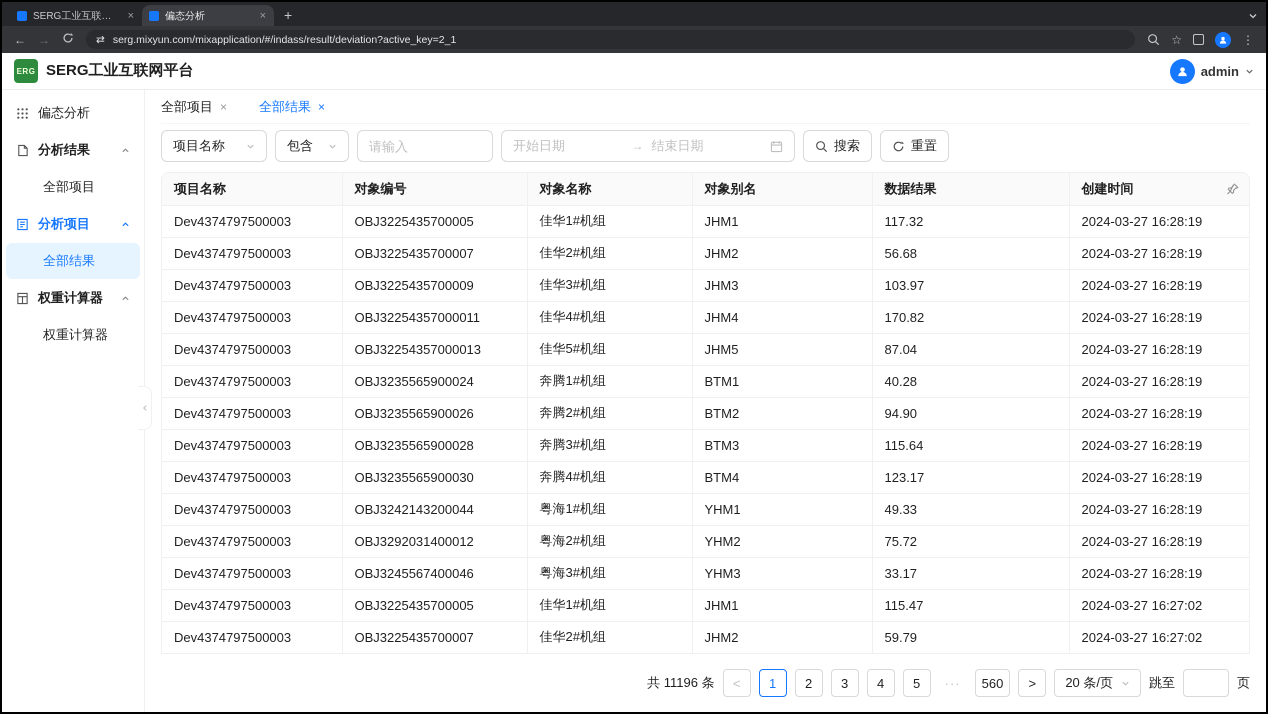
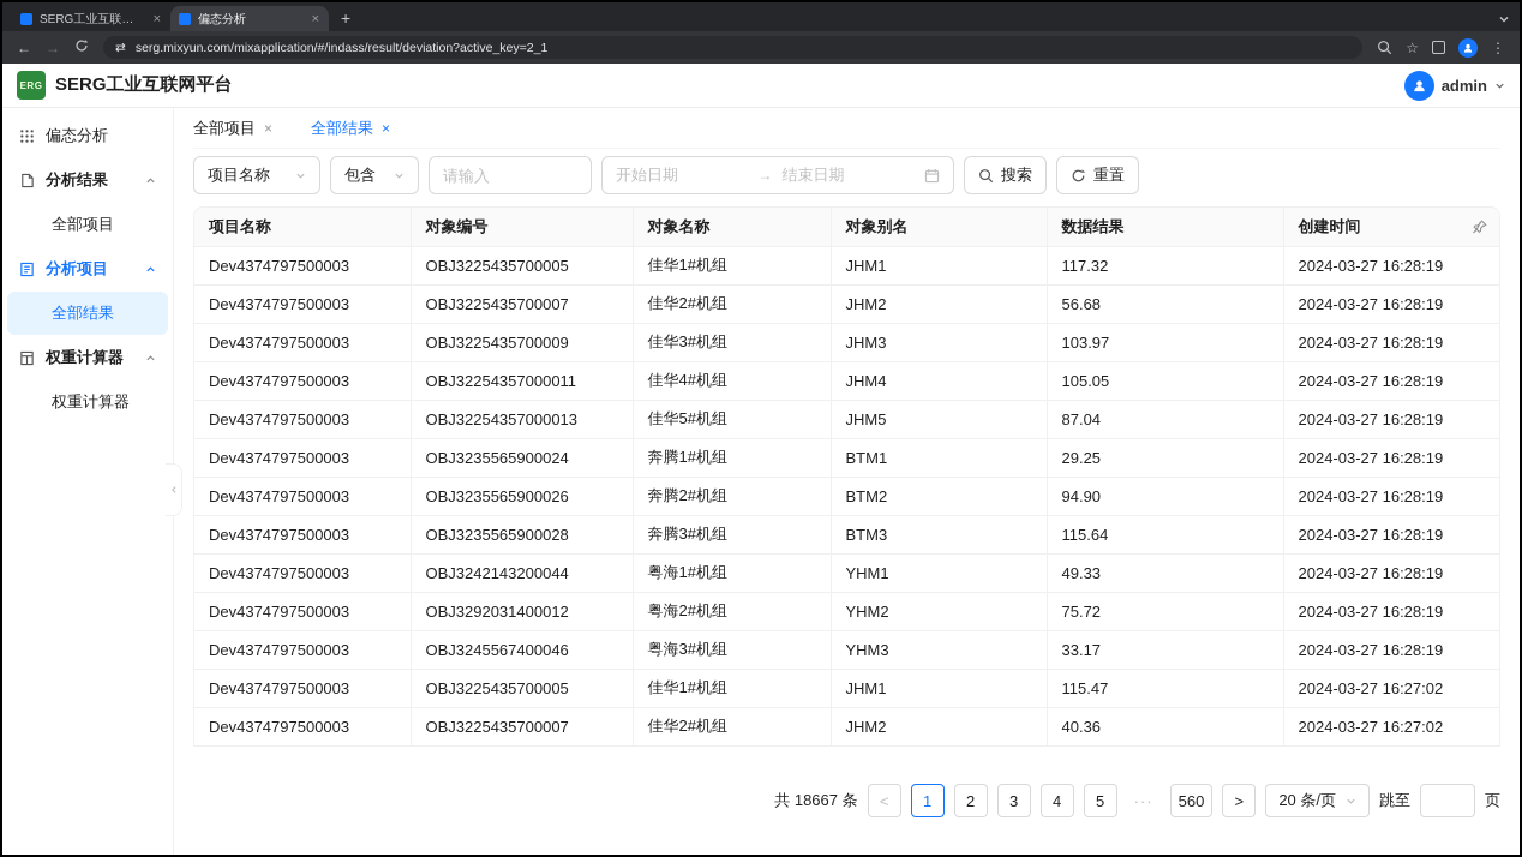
  SERG工业互联网平
  ×
  偏态分析
  ×
  +
  ←
  →
  ⇄
  serg.mixyun.com/mixapplication/#/indass/result/deviation?active_key=2_1
  ☆
  ⋮
  ERG
  SERG工业互联网平台
  admin
  偏态分析
  分析结果
  全部项目
  分析项目
  全部结果
  权重计算器
  权重计算器
  全部项目
  ×
  全部结果
  ×
  项目名称
  包含
  请输入
  开始日期
  →
  结束日期
  搜索
  重置
  项目名称	对象编号	对象名称	对象别名	数据结果	创建时间
  Dev4374797500003	OBJ3225435700005	佳华1#机组	JHM1	117.32	2024-03-27 16:28:19
  Dev4374797500003	OBJ3225435700007	佳华2#机组	JHM2	56.68	2024-03-27 16:28:19
  Dev4374797500003	OBJ3225435700009	佳华3#机组	JHM3	103.97	2024-03-27 16:28:19
- Dev4374797500003	OBJ32254357000011	佳华4#机组	JHM4	170.82	2024-03-27 16:28:19
+ Dev4374797500003	OBJ32254357000011	佳华4#机组	JHM4	105.05	2024-03-27 16:28:19
  Dev4374797500003	OBJ32254357000013	佳华5#机组	JHM5	87.04	2024-03-27 16:28:19
- Dev4374797500003	OBJ3235565900024	奔腾1#机组	BTM1	40.28	2024-03-27 16:28:19
+ Dev4374797500003	OBJ3235565900024	奔腾1#机组	BTM1	29.25	2024-03-27 16:28:19
  Dev4374797500003	OBJ3235565900026	奔腾2#机组	BTM2	94.90	2024-03-27 16:28:19
  Dev4374797500003	OBJ3235565900028	奔腾3#机组	BTM3	115.64	2024-03-27 16:28:19
- Dev4374797500003	OBJ3235565900030	奔腾4#机组	BTM4	123.17	2024-03-27 16:28:19
  Dev4374797500003	OBJ3242143200044	粤海1#机组	YHM1	49.33	2024-03-27 16:28:19
  Dev4374797500003	OBJ3292031400012	粤海2#机组	YHM2	75.72	2024-03-27 16:28:19
  Dev4374797500003	OBJ3245567400046	粤海3#机组	YHM3	33.17	2024-03-27 16:28:19
  Dev4374797500003	OBJ3225435700005	佳华1#机组	JHM1	115.47	2024-03-27 16:27:02
- Dev4374797500003	OBJ3225435700007	佳华2#机组	JHM2	59.79	2024-03-27 16:27:02
+ Dev4374797500003	OBJ3225435700007	佳华2#机组	JHM2	40.36	2024-03-27 16:27:02
- 共 11196 条
+ 共 18667 条
  <
  1
  2
  3
  4
  5
  ···
  560
  >
  20 条/页
  跳至
  页
